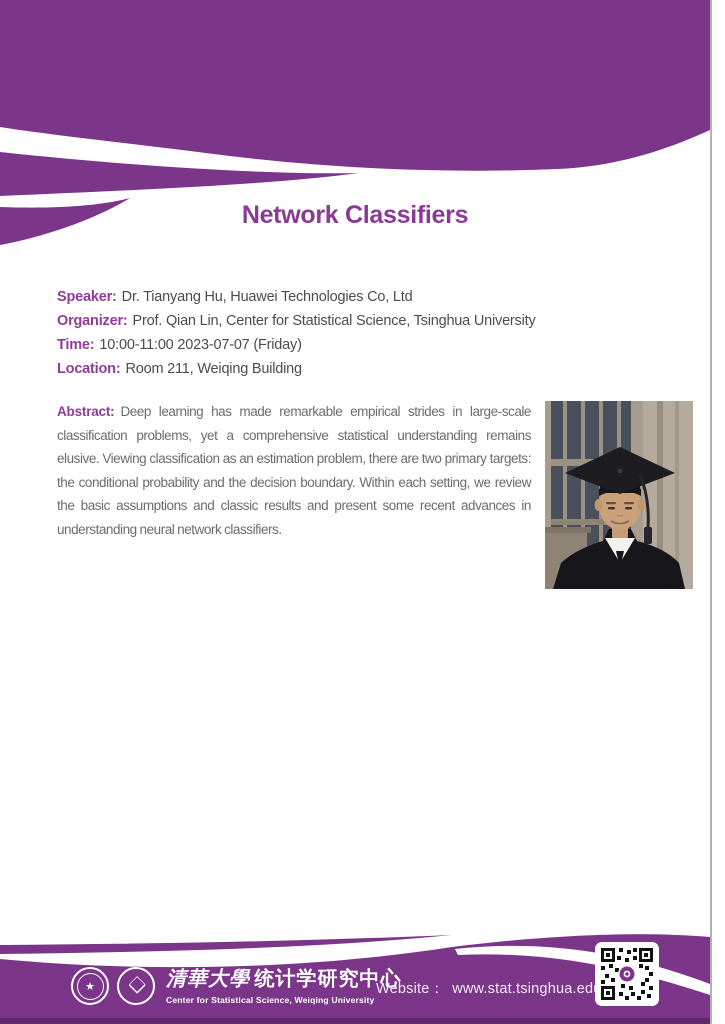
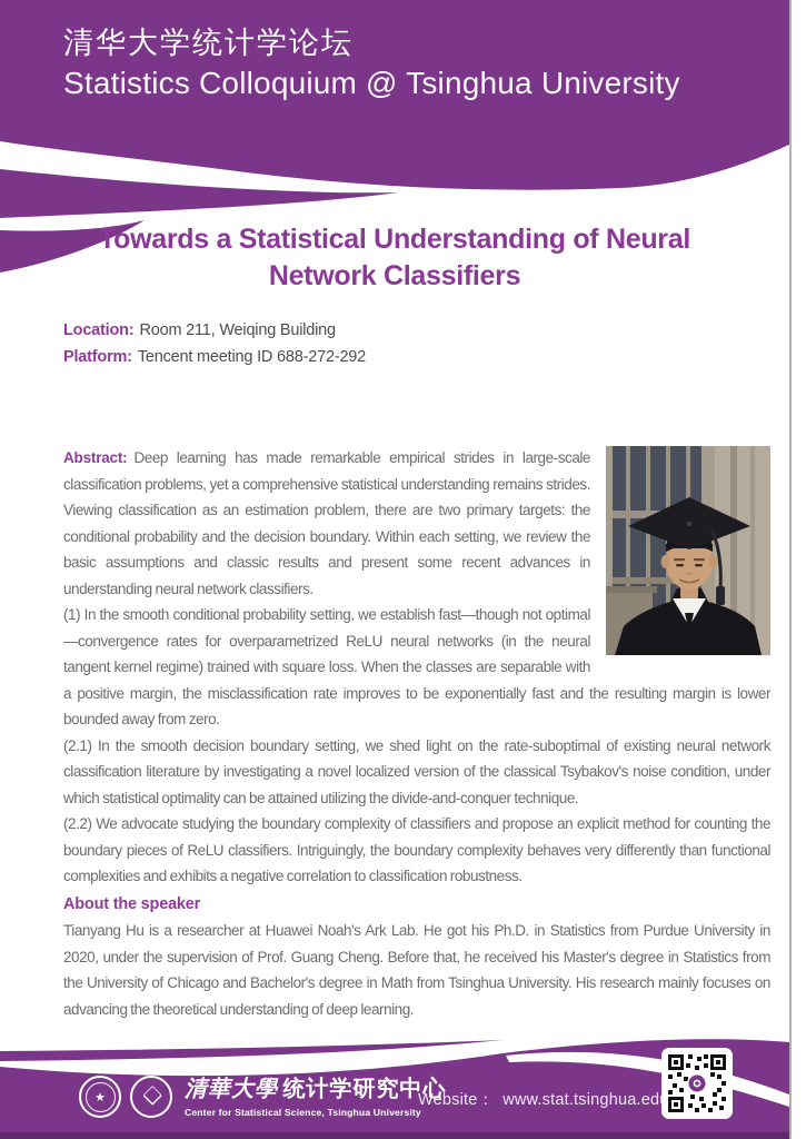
+ 清华大学统计学论坛
+ Statistics Colloquium @ Tsinghua University
+ Towards a Statistical Understanding of Neural
  Network Classifiers
- Speaker: Dr. Tianyang Hu, Huawei Technologies Co, Ltd
- Organizer: Prof. Qian Lin, Center for Statistical Science, Tsinghua University
- Time: 10:00-11:00 2023-07-07 (Friday)
  Location: Room 211, Weiqing Building
+ Platform: Tencent meeting ID 688-272-292
- Abstract: Deep learning has made remarkable empirical strides in large-scale classification problems, yet a comprehensive statistical understanding remains elusive. Viewing classification as an estimation problem, there are two primary targets: the conditional probability and the decision boundary. Within each setting, we review the basic assumptions and classic results and present some recent advances in understanding neural network classifiers.
+ Abstract: Deep learning has made remarkable empirical strides in large-scale classification problems, yet a comprehensive statistical understanding remains strides. Viewing classification as an estimation problem, there are two primary targets: the conditional probability and the decision boundary. Within each setting, we review the basic assumptions and classic results and present some recent advances in understanding neural network classifiers.
+ (1) In the smooth conditional probability setting, we establish fast—though not optimal—convergence rates for overparametrized ReLU neural networks (in the neural tangent kernel regime) trained with square loss. When the classes are separable with a positive margin, the misclassification rate improves to be exponentially fast and the resulting margin is lower bounded away from zero.
+ (2.1) In the smooth decision boundary setting, we shed light on the rate-suboptimal of existing neural network classification literature by investigating a novel localized version of the classical Tsybakov's noise condition, under which statistical optimality can be attained utilizing the divide-and-conquer technique.
+ (2.2) We advocate studying the boundary complexity of classifiers and propose an explicit method for counting the boundary pieces of ReLU classifiers. Intriguingly, the boundary complexity behaves very differently than functional complexities and exhibits a negative correlation to classification robustness.
+ About the speaker
+ Tianyang Hu is a researcher at Huawei Noah's Ark Lab. He got his Ph.D. in Statistics from Purdue University in 2020, under the supervision of Prof. Guang Cheng. Before that, he received his Master's degree in Statistics from the University of Chicago and Bachelor's degree in Math from Tsinghua University. His research mainly focuses on advancing the theoretical understanding of deep learning.
  ★
  清華大學 统计学研究中心
- Center for Statistical Science, Weiqing University
+ Center for Statistical Science, Tsinghua University
  Website： www.stat.tsinghua.ed
